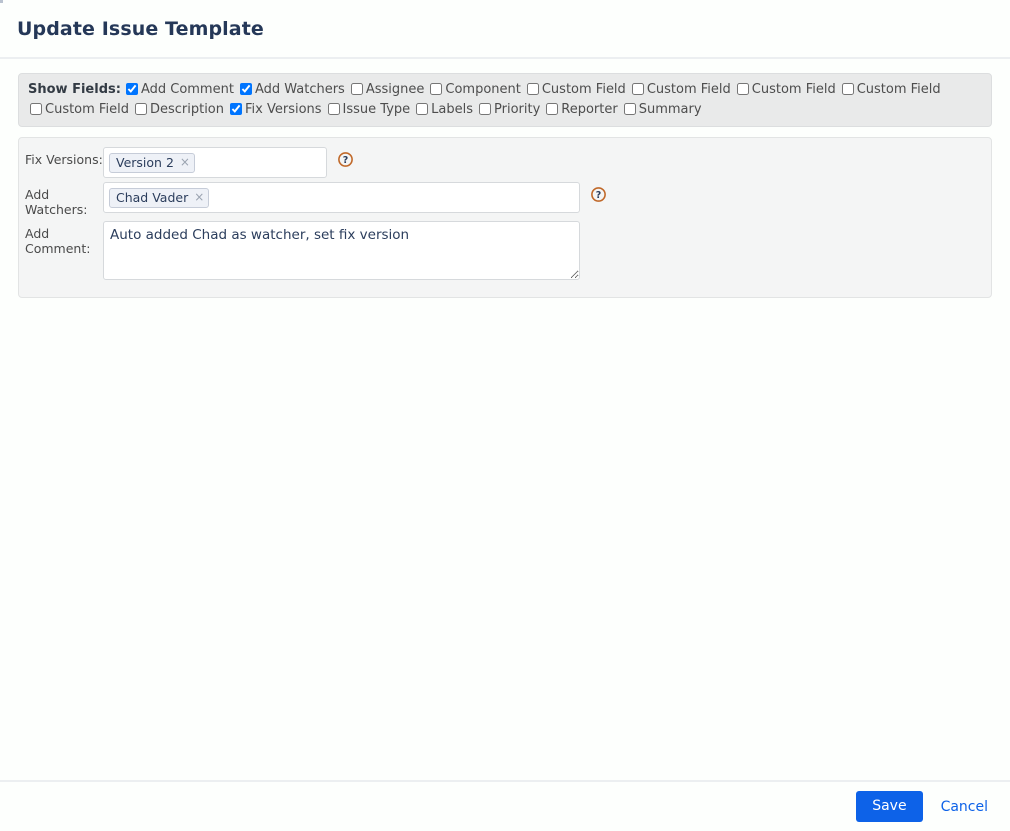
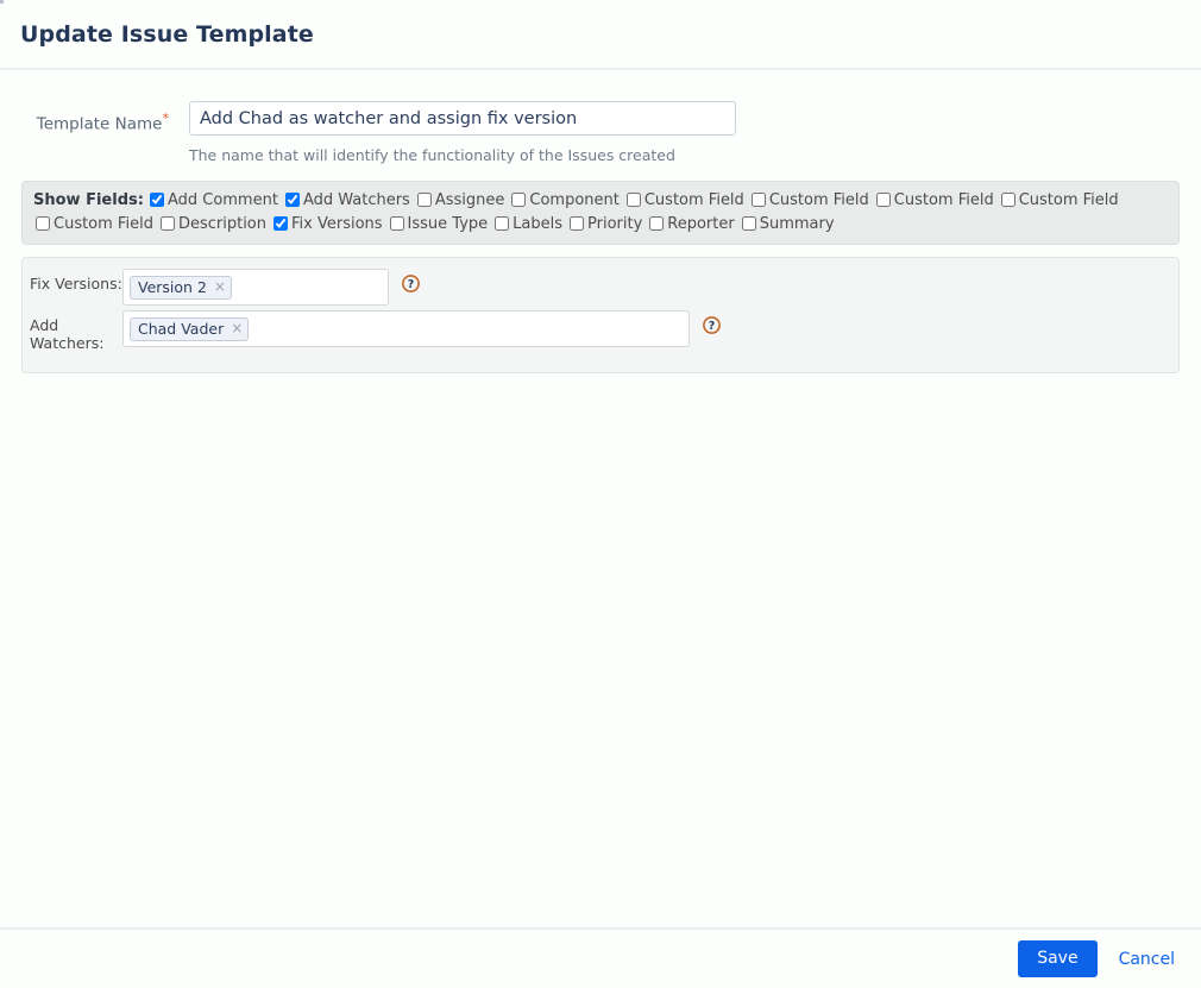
  Update Issue Template
+ Template Name*
+ Add Chad as watcher and assign fix version
+ The name that will identify the functionality of the Issues created
  Show Fields: Add Comment Add Watchers Assignee Component Custom Field Custom Field Custom Field Custom FieldCustom Field Description Fix Versions Issue Type Labels Priority Reporter Summary
  Fix Versions:
  Version 2
  ×
  ?
  Add Watchers:
  Chad Vader
  ×
  ?
- Add Comment:
- Auto added Chad as watcher, set fix version
  Save
  Cancel
